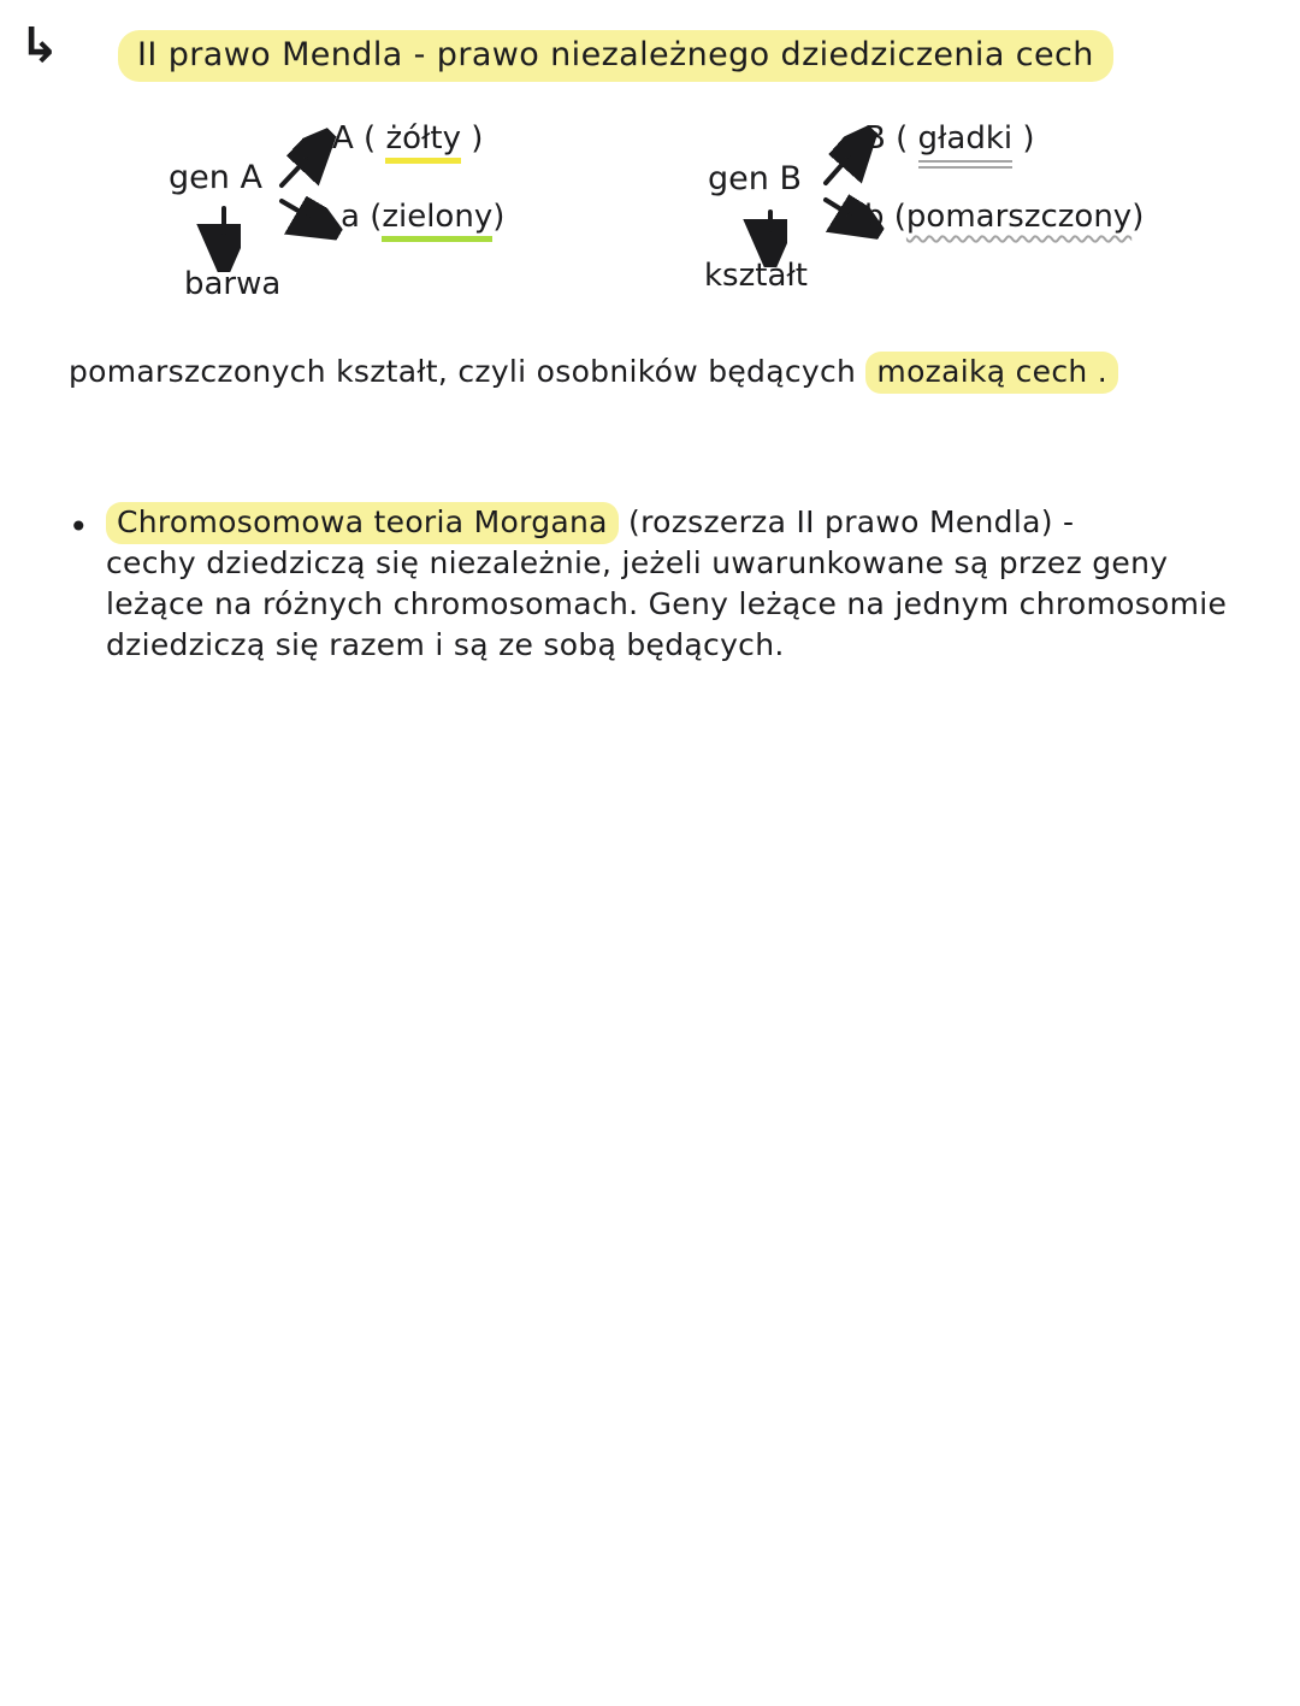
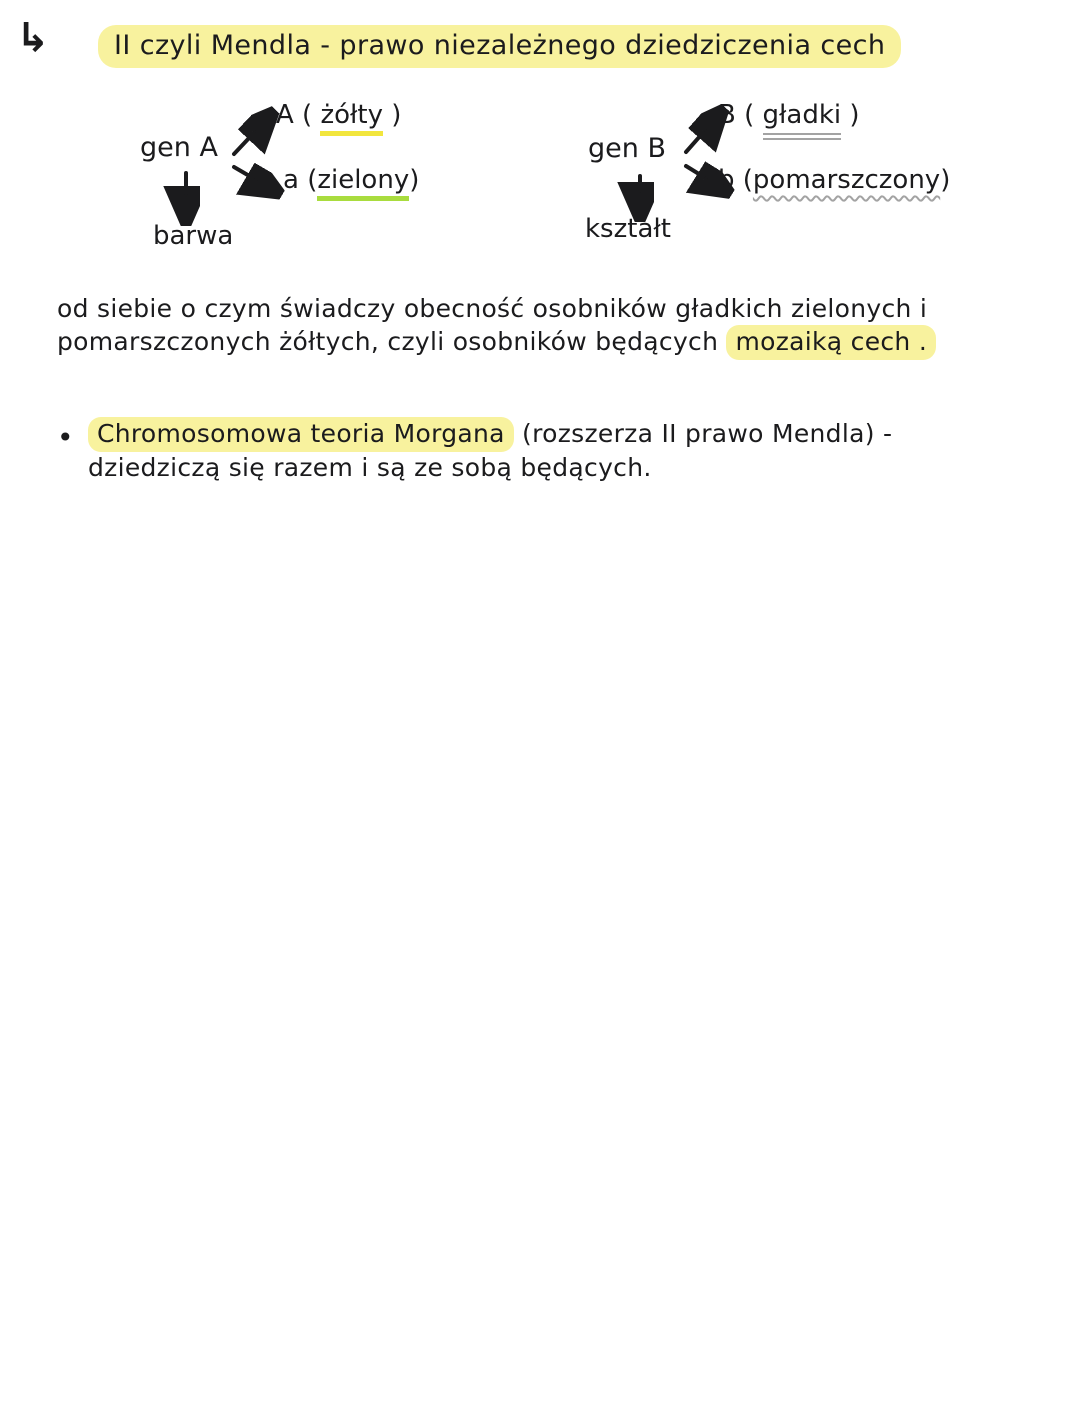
  ↳
- II prawo Mendla - prawo niezależnego dziedziczenia cech
+ II czyli Mendla - prawo niezależnego dziedziczenia cech
  gen A
  A ( żółty )
  a (zielony)
  barwa
  gen B
  B ( gładki )
  b (pomarszczony)
  kształt
+ od siebie o czym świadczy obecność osobników gładkich zielonych i
- pomarszczonych kształt, czyli osobników będących mozaiką cech .
+ pomarszczonych żółtych, czyli osobników będących mozaiką cech .
  •
  Chromosomowa teoria Morgana (rozszerza II prawo Mendla) -
- cechy dziedziczą się niezależnie, jeżeli uwarunkowane są przez geny
- leżące na różnych chromosomach. Geny leżące na jednym chromosomie
  dziedziczą się razem i są ze sobą będących.
